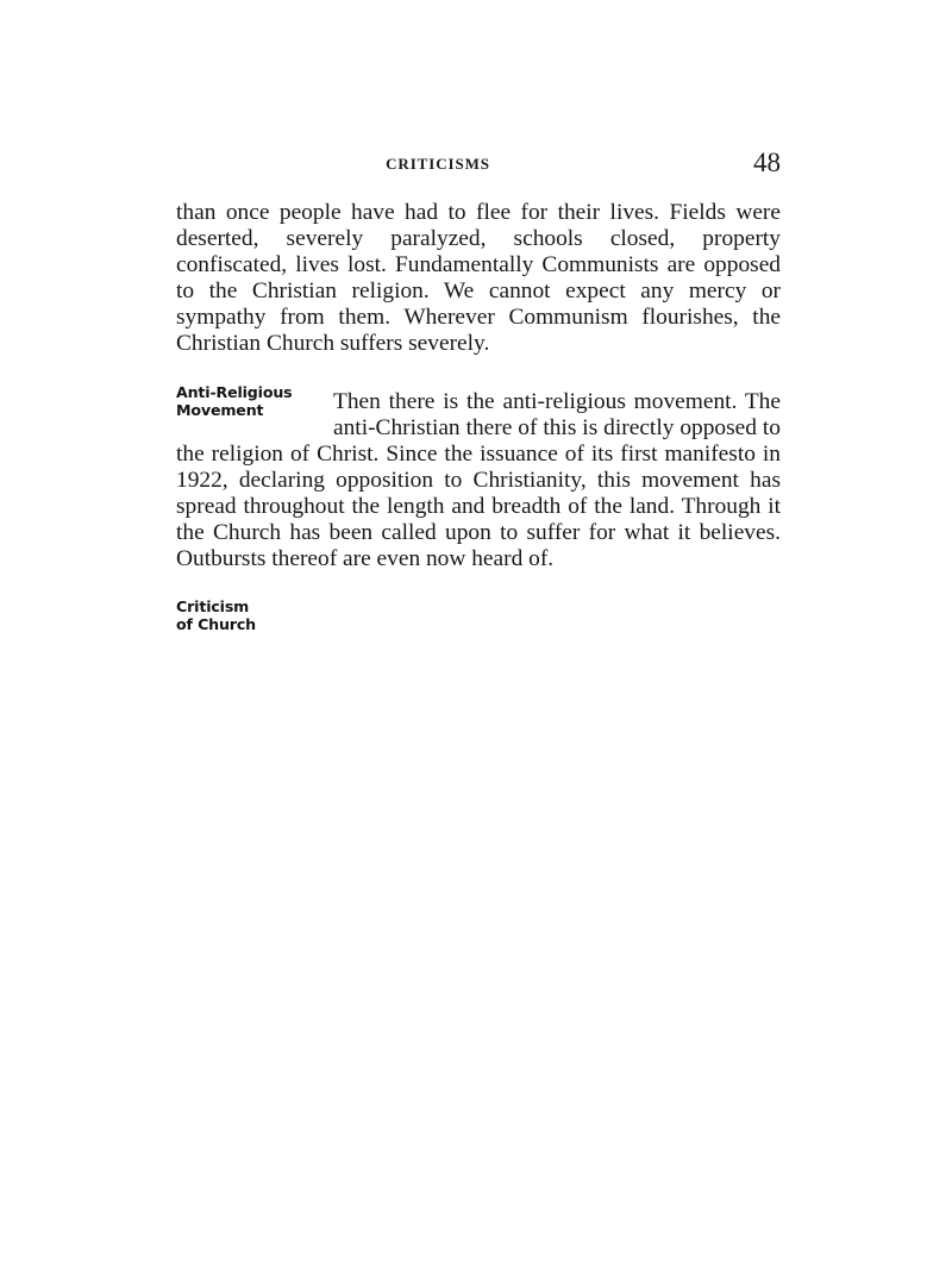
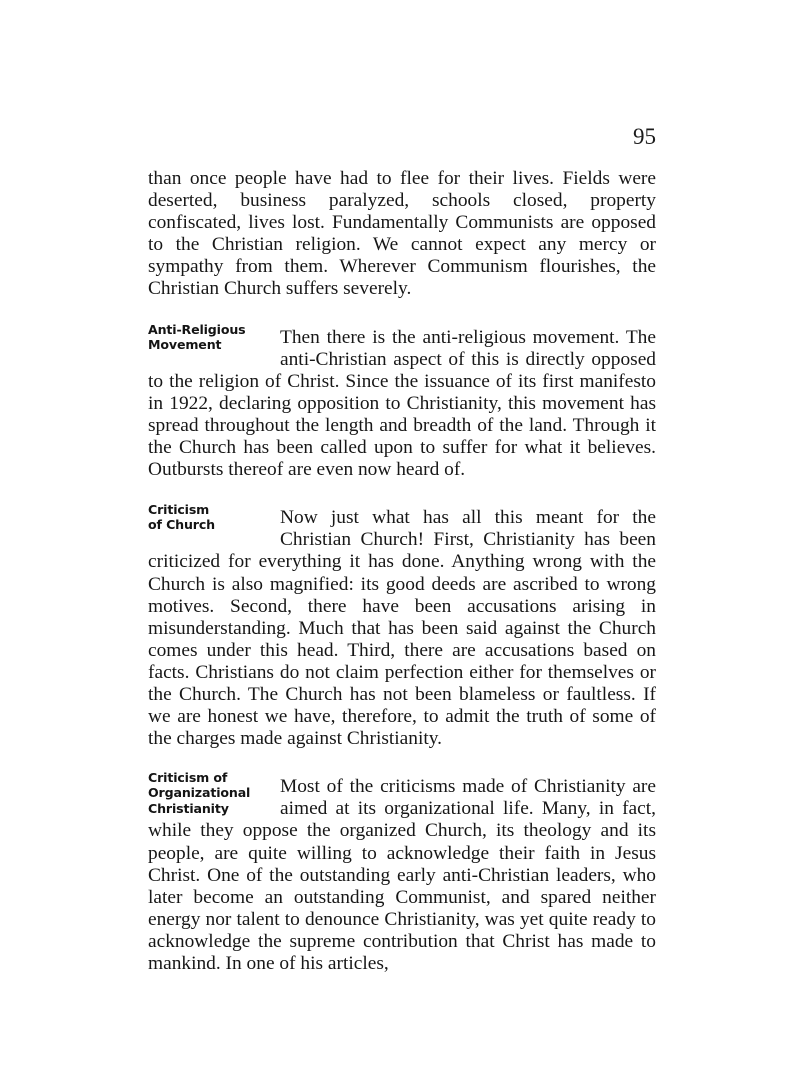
- CRITICISMS
- 48
+ 95
- than once people have had to flee for their lives. Fields were deserted, severely paralyzed, schools closed, property confiscated, lives lost. Fundamentally Communists are opposed to the Christian religion. We cannot expect any mercy or sympathy from them. Wherever Communism flourishes, the Christian Church suffers severely.
+ than once people have had to flee for their lives. Fields were deserted, business paralyzed, schools closed, property confiscated, lives lost. Fundamentally Communists are opposed to the Christian religion. We cannot expect any mercy or sympathy from them. Wherever Communism flourishes, the Christian Church suffers severely.
  Anti-Religious
  Movement
- Then there is the anti-religious movement. The anti-Christian there of this is directly opposed to the religion of Christ. Since the issuance of its first manifesto in 1922, declaring opposition to Christianity, this movement has spread throughout the length and breadth of the land. Through it the Church has been called upon to suffer for what it believes. Outbursts thereof are even now heard of.
+ Then there is the anti-religious movement. The anti-Christian aspect of this is directly opposed to the religion of Christ. Since the issuance of its first manifesto in 1922, declaring opposition to Christianity, this movement has spread throughout the length and breadth of the land. Through it the Church has been called upon to suffer for what it believes. Outbursts thereof are even now heard of.
  Criticism
  of Church
+ Now just what has all this meant for the Christian Church! First, Christianity has been criticized for everything it has done. Anything wrong with the Church is also magnified: its good deeds are ascribed to wrong motives. Second, there have been accusations arising in misunderstanding. Much that has been said against the Church comes under this head. Third, there are accusations based on facts. Christians do not claim perfection either for themselves or the Church. The Church has not been blameless or faultless. If we are honest we have, therefore, to admit the truth of some of the charges made against Christianity.
+ Criticism of
+ Organizational
+ Christianity
+ Most of the criticisms made of Christianity are aimed at its organizational life. Many, in fact, while they oppose the organized Church, its theology and its people, are quite willing to acknowledge their faith in Jesus Christ. One of the outstanding early anti-Christian leaders, who later become an outstanding Communist, and spared neither energy nor talent to denounce Christianity, was yet quite ready to acknowledge the supreme contribution that Christ has made to mankind. In one of his articles,
